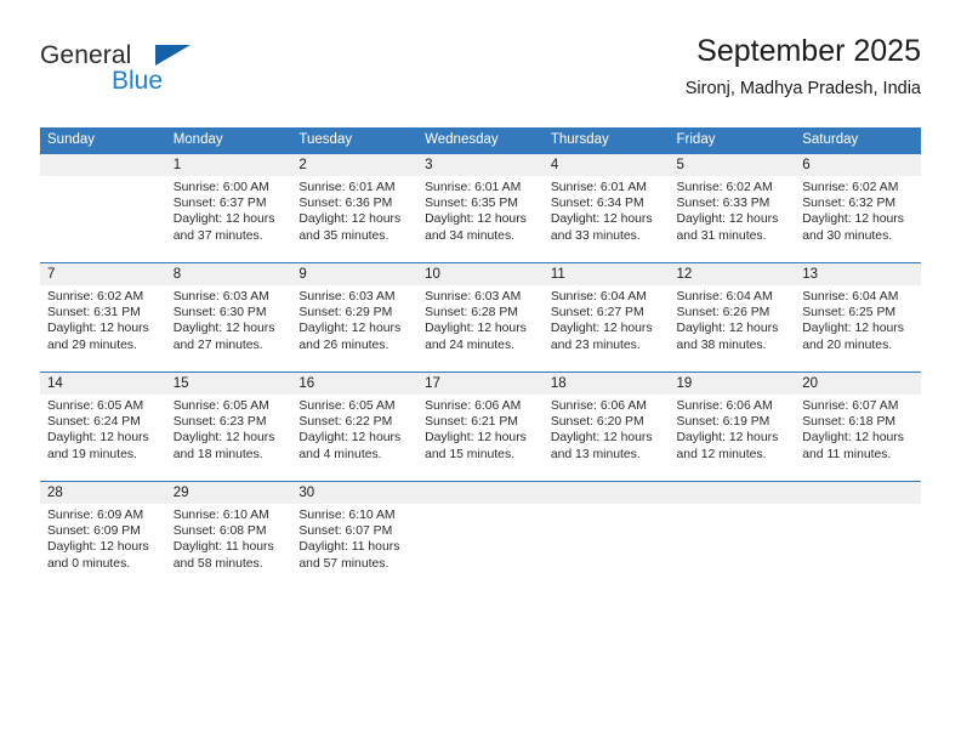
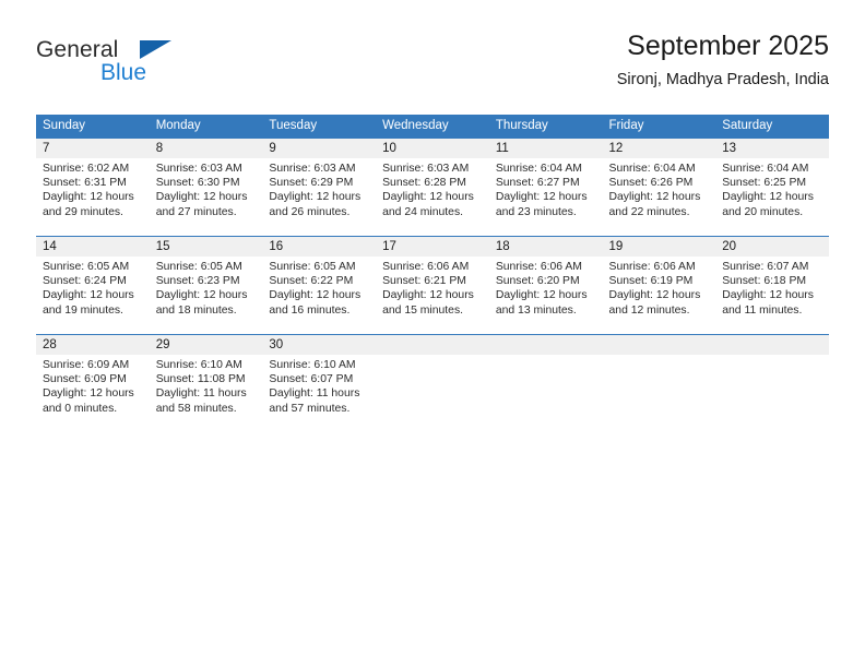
  General
  Blue
  September 2025
  Sironj, Madhya Pradesh, India
  Sunday	Monday	Tuesday	Wednesday	Thursday	Friday	Saturday
- 	1 Sunrise: 6:00 AM Sunset: 6:37 PM Daylight: 12 hours and 37 minutes.	2 Sunrise: 6:01 AM Sunset: 6:36 PM Daylight: 12 hours and 35 minutes.	3 Sunrise: 6:01 AM Sunset: 6:35 PM Daylight: 12 hours and 34 minutes.	4 Sunrise: 6:01 AM Sunset: 6:34 PM Daylight: 12 hours and 33 minutes.	5 Sunrise: 6:02 AM Sunset: 6:33 PM Daylight: 12 hours and 31 minutes.	6 Sunrise: 6:02 AM Sunset: 6:32 PM Daylight: 12 hours and 30 minutes.
- 7 Sunrise: 6:02 AM Sunset: 6:31 PM Daylight: 12 hours and 29 minutes.	8 Sunrise: 6:03 AM Sunset: 6:30 PM Daylight: 12 hours and 27 minutes.	9 Sunrise: 6:03 AM Sunset: 6:29 PM Daylight: 12 hours and 26 minutes.	10 Sunrise: 6:03 AM Sunset: 6:28 PM Daylight: 12 hours and 24 minutes.	11 Sunrise: 6:04 AM Sunset: 6:27 PM Daylight: 12 hours and 23 minutes.	12 Sunrise: 6:04 AM Sunset: 6:26 PM Daylight: 12 hours and 38 minutes.	13 Sunrise: 6:04 AM Sunset: 6:25 PM Daylight: 12 hours and 20 minutes.
+ 7 Sunrise: 6:02 AM Sunset: 6:31 PM Daylight: 12 hours and 29 minutes.	8 Sunrise: 6:03 AM Sunset: 6:30 PM Daylight: 12 hours and 27 minutes.	9 Sunrise: 6:03 AM Sunset: 6:29 PM Daylight: 12 hours and 26 minutes.	10 Sunrise: 6:03 AM Sunset: 6:28 PM Daylight: 12 hours and 24 minutes.	11 Sunrise: 6:04 AM Sunset: 6:27 PM Daylight: 12 hours and 23 minutes.	12 Sunrise: 6:04 AM Sunset: 6:26 PM Daylight: 12 hours and 22 minutes.	13 Sunrise: 6:04 AM Sunset: 6:25 PM Daylight: 12 hours and 20 minutes.
- 14 Sunrise: 6:05 AM Sunset: 6:24 PM Daylight: 12 hours and 19 minutes.	15 Sunrise: 6:05 AM Sunset: 6:23 PM Daylight: 12 hours and 18 minutes.	16 Sunrise: 6:05 AM Sunset: 6:22 PM Daylight: 12 hours and 4 minutes.	17 Sunrise: 6:06 AM Sunset: 6:21 PM Daylight: 12 hours and 15 minutes.	18 Sunrise: 6:06 AM Sunset: 6:20 PM Daylight: 12 hours and 13 minutes.	19 Sunrise: 6:06 AM Sunset: 6:19 PM Daylight: 12 hours and 12 minutes.	20 Sunrise: 6:07 AM Sunset: 6:18 PM Daylight: 12 hours and 11 minutes.
+ 14 Sunrise: 6:05 AM Sunset: 6:24 PM Daylight: 12 hours and 19 minutes.	15 Sunrise: 6:05 AM Sunset: 6:23 PM Daylight: 12 hours and 18 minutes.	16 Sunrise: 6:05 AM Sunset: 6:22 PM Daylight: 12 hours and 16 minutes.	17 Sunrise: 6:06 AM Sunset: 6:21 PM Daylight: 12 hours and 15 minutes.	18 Sunrise: 6:06 AM Sunset: 6:20 PM Daylight: 12 hours and 13 minutes.	19 Sunrise: 6:06 AM Sunset: 6:19 PM Daylight: 12 hours and 12 minutes.	20 Sunrise: 6:07 AM Sunset: 6:18 PM Daylight: 12 hours and 11 minutes.
- 28 Sunrise: 6:09 AM Sunset: 6:09 PM Daylight: 12 hours and 0 minutes.	29 Sunrise: 6:10 AM Sunset: 6:08 PM Daylight: 11 hours and 58 minutes.	30 Sunrise: 6:10 AM Sunset: 6:07 PM Daylight: 11 hours and 57 minutes.
+ 28 Sunrise: 6:09 AM Sunset: 6:09 PM Daylight: 12 hours and 0 minutes.	29 Sunrise: 6:10 AM Sunset: 11:08 PM Daylight: 11 hours and 58 minutes.	30 Sunrise: 6:10 AM Sunset: 6:07 PM Daylight: 11 hours and 57 minutes.
